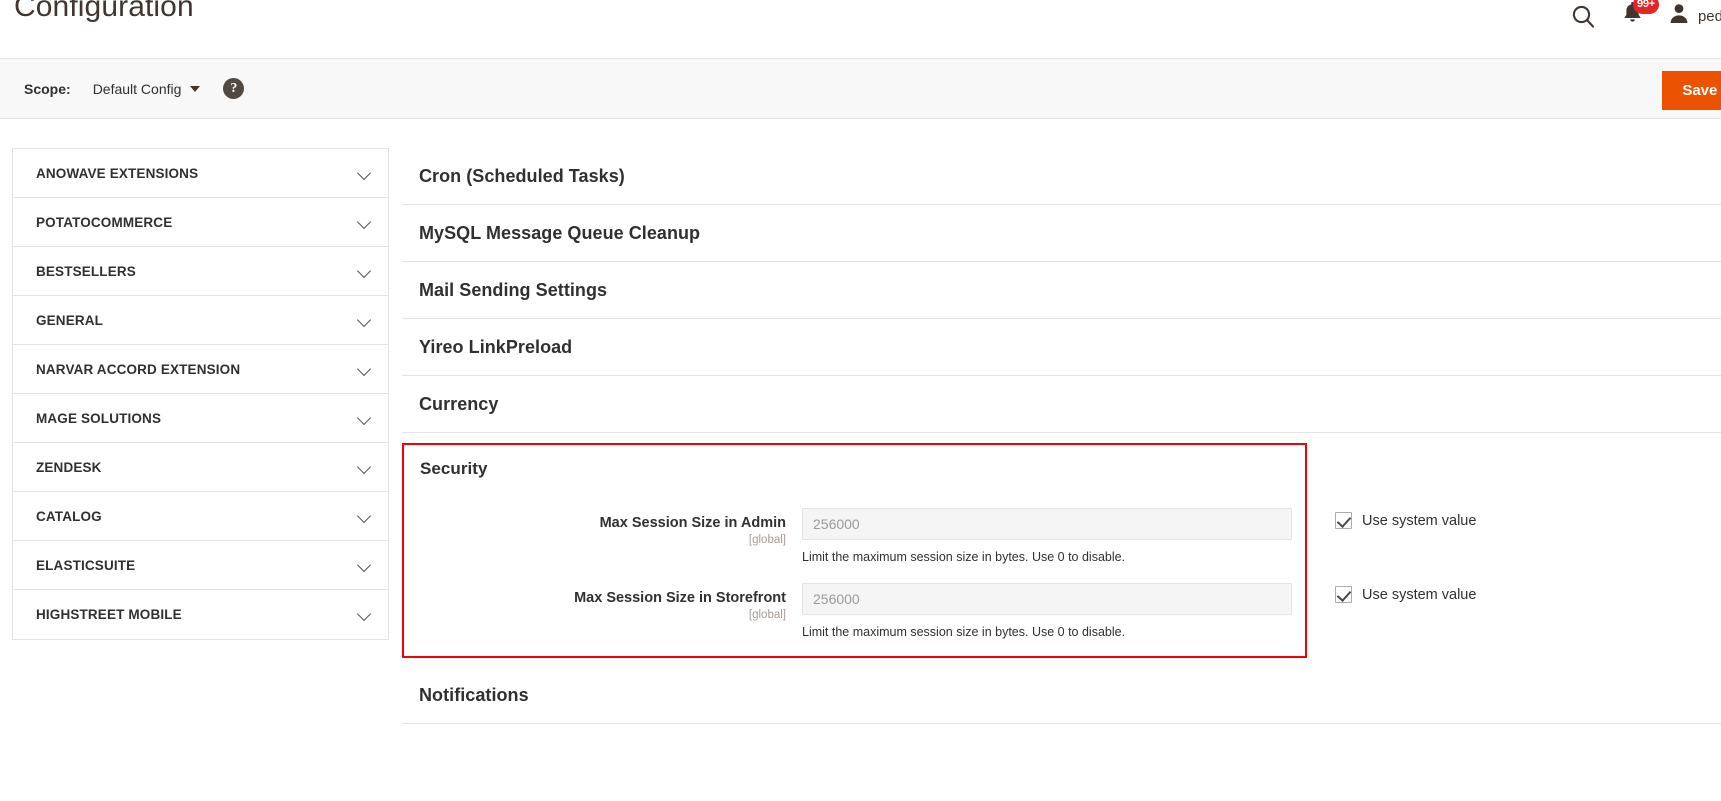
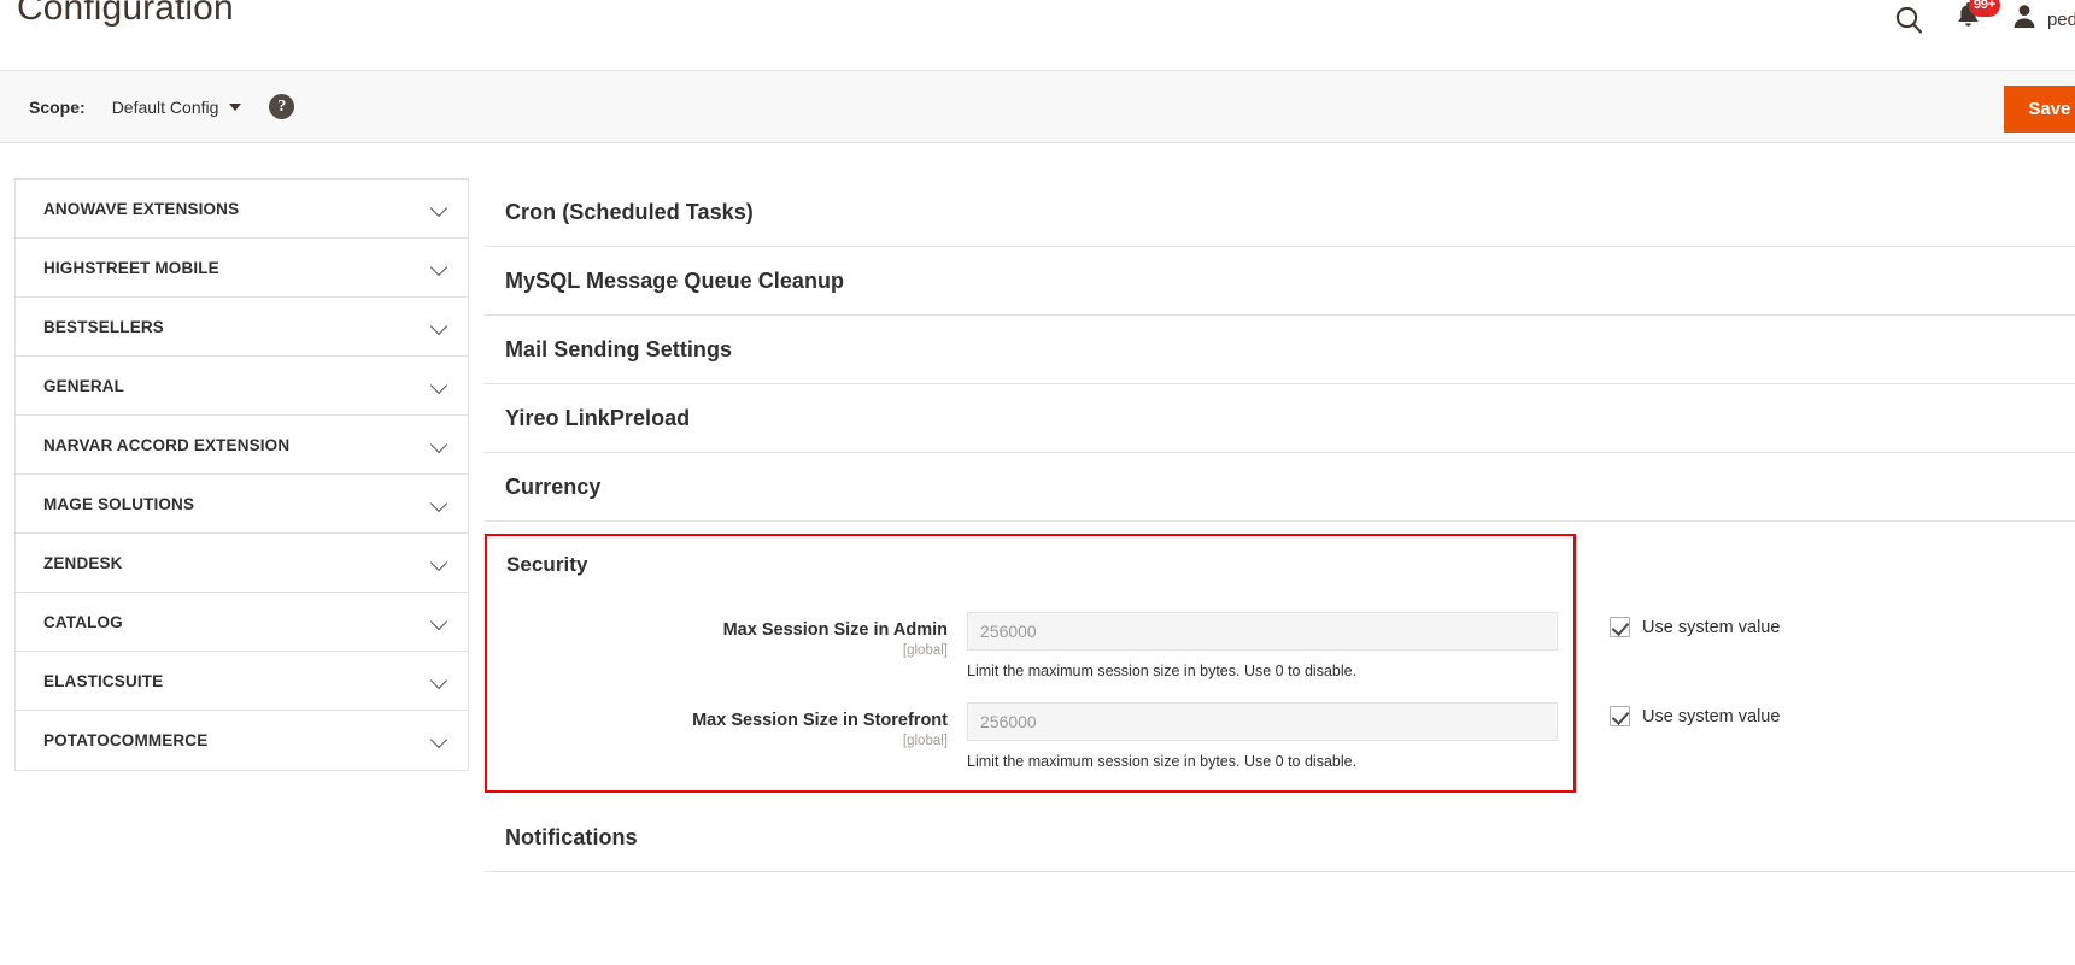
  Configuration
  99+
  Scope:
  Default Config
  ?
  ANOWAVE EXTENSIONS
- POTATOCOMMERCE
+ HIGHSTREET MOBILE
  BESTSELLERS
  GENERAL
  NARVAR ACCORD EXTENSION
  MAGE SOLUTIONS
  ZENDESK
  CATALOG
  ELASTICSUITE
- HIGHSTREET MOBILE
+ POTATOCOMMERCE
  Cron (Scheduled Tasks)
  MySQL Message Queue Cleanup
  Mail Sending Settings
  Yireo LinkPreload
  Currency
  Security
  Max Session Size in Admin
  [global]
  256000
  Limit the maximum session size in bytes. Use 0 to disable.
  Max Session Size in Storefront
  [global]
  256000
  Limit the maximum session size in bytes. Use 0 to disable.
  Notifications
  Use system value
  Use system value
